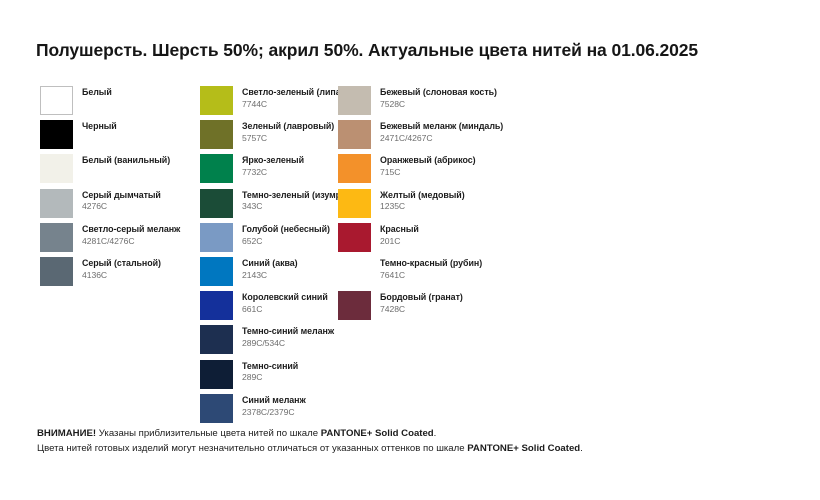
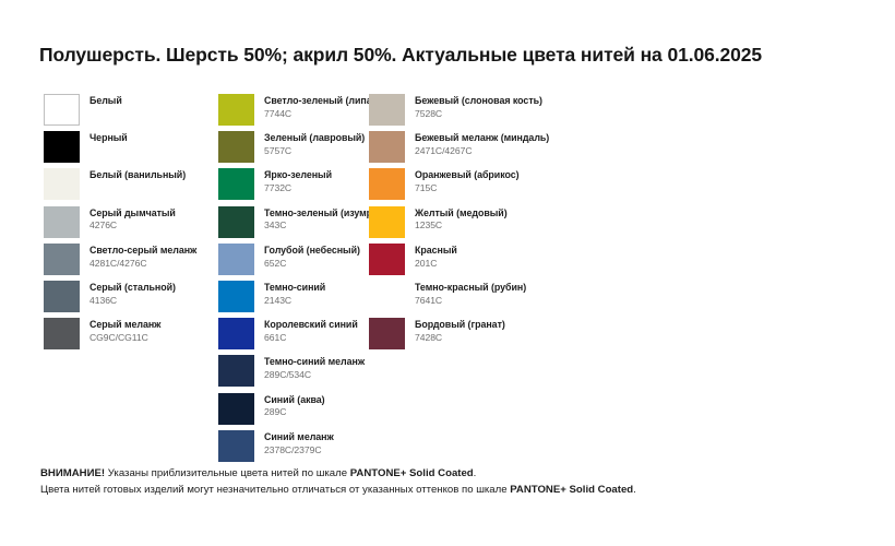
  Полушерсть. Шерсть 50%; акрил 50%. Актуальные цвета нитей на 01.06.2025
  Белый
  Черный
  Белый (ванильный)
  Серый дымчатый
  4276C
  Светло-серый меланж
  4281C/4276C
  Серый (стальной)
  4136C
+ Серый меланж
+ CG9C/CG11C
  Светло-зеленый (лип
  7744C
  Зеленый (лавровый)
  5757C
  Ярко-зеленый
  7732C
  Темно-зеленый (изум
  343C
  Голубой (небесный)
  652C
- Синий (аква)
+ Темно-синий
  2143C
  Королевский синий
  661C
  Темно-синий меланж
  289C/534C
- Темно-синий
+ Синий (аква)
  289C
  Синий меланж
  2378C/2379C
  Бежевый (слоновая кость)
  7528C
  Бежевый меланж (миндаль)
  2471C/4267C
  Оранжевый (абрикос)
  715C
  Желтый (медовый)
  1235C
  Красный
  201C
  Темно-красный (рубин)
  7641C
  Бордовый (гранат)
  7428C
  ВНИМАНИЕ! Указаны приблизительные цвета нитей по шкале PANTONE+ Solid Coated.
  Цвета нитей готовых изделий могут незначительно отличаться от указанных оттенков по шкале PANTONE+ Solid Coated.
